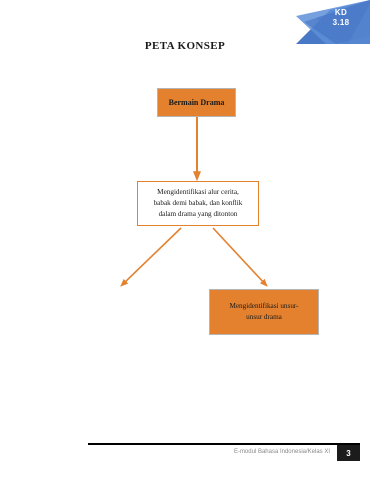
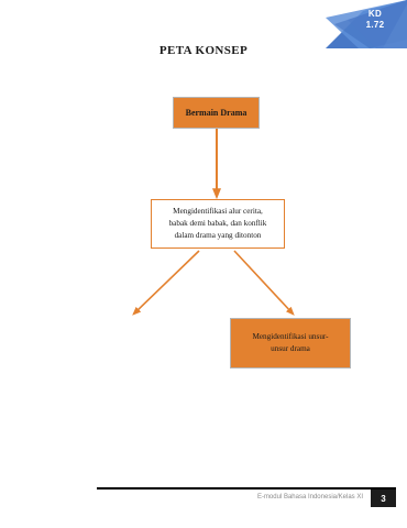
  KD
- 3.18
+ 1.72
  PETA KONSEP
  Bermain Drama
  Mengidentifikasi alur cerita,
  babak demi babak, dan konflik
  dalam drama yang ditonton
  Mengidentifikasi unsur-
  unsur drama
  3
